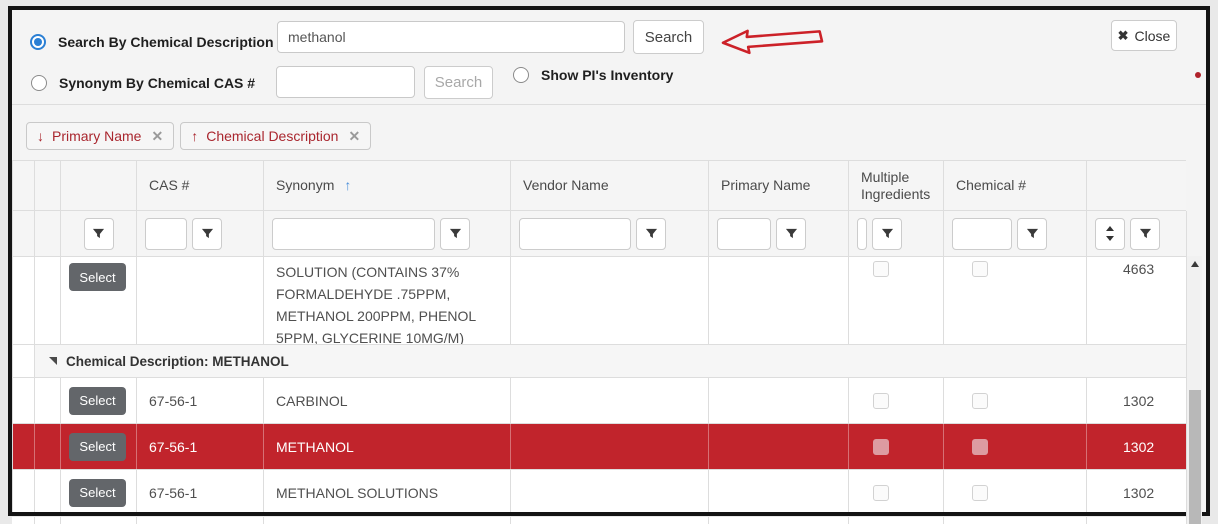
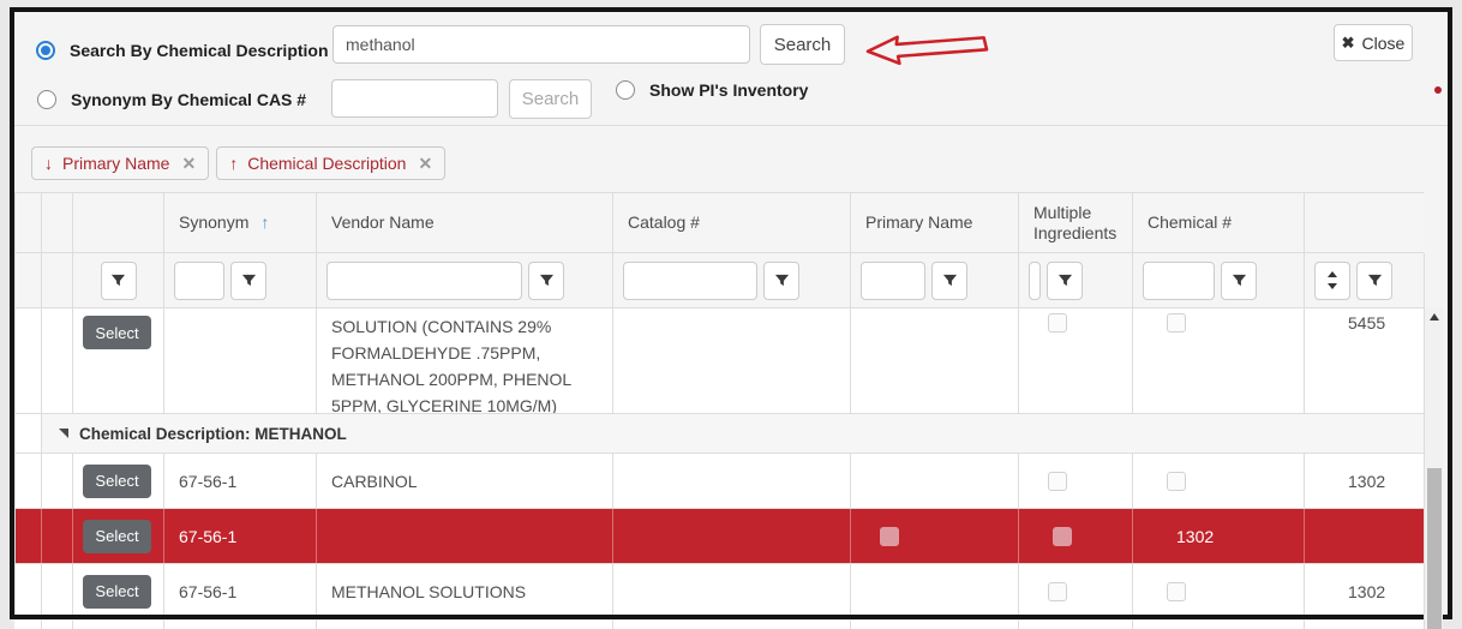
  Search By Chemical Description
  methanol
  Search
  ✖
  Close
  Synonym By Chemical CAS #
  Search
  Show PI's Inventory
  ↓
  Primary Name
  ✕
  ↑
  Chemical Description
  ✕
- CAS #
  Synonym
  ↑
  Vendor Name
+ Catalog #
  Primary Name
  Multiple Ingredients
  Chemical #
  Select
- SOLUTION (CONTAINS 37% FORMALDEHYDE .75PPM, METHANOL 200PPM, PHENOL 5PPM, GLYCERINE 10MG/M)
+ SOLUTION (CONTAINS 29% FORMALDEHYDE .75PPM, METHANOL 200PPM, PHENOL 5PPM, GLYCERINE 10MG/M)
- 4663
+ 5455
  Chemical Description: METHANOL
  Select
  67-56-1
  CARBINOL
  1302
  Select
  67-56-1
- METHANOL
  1302
  Select
  67-56-1
  METHANOL SOLUTIONS
  1302
